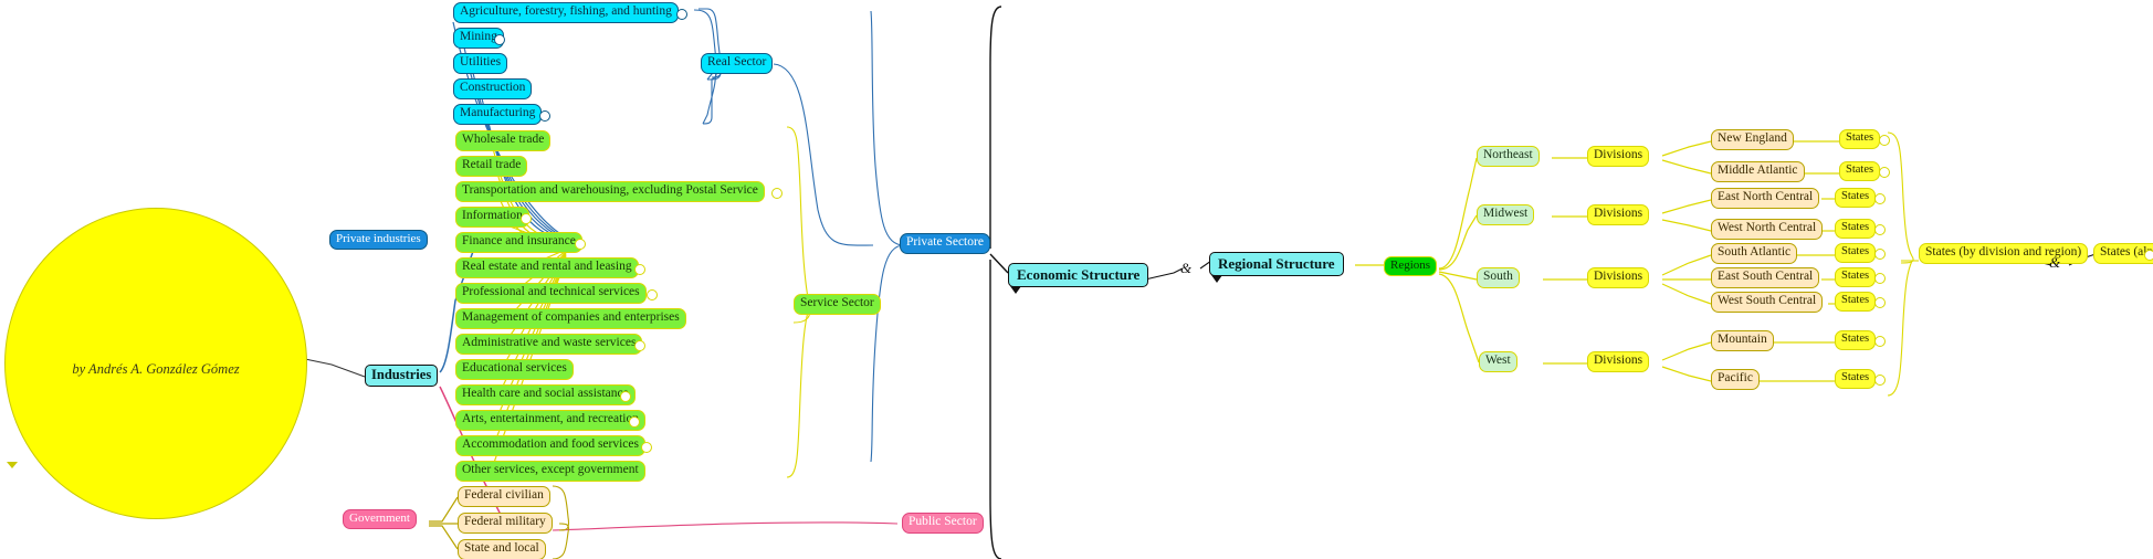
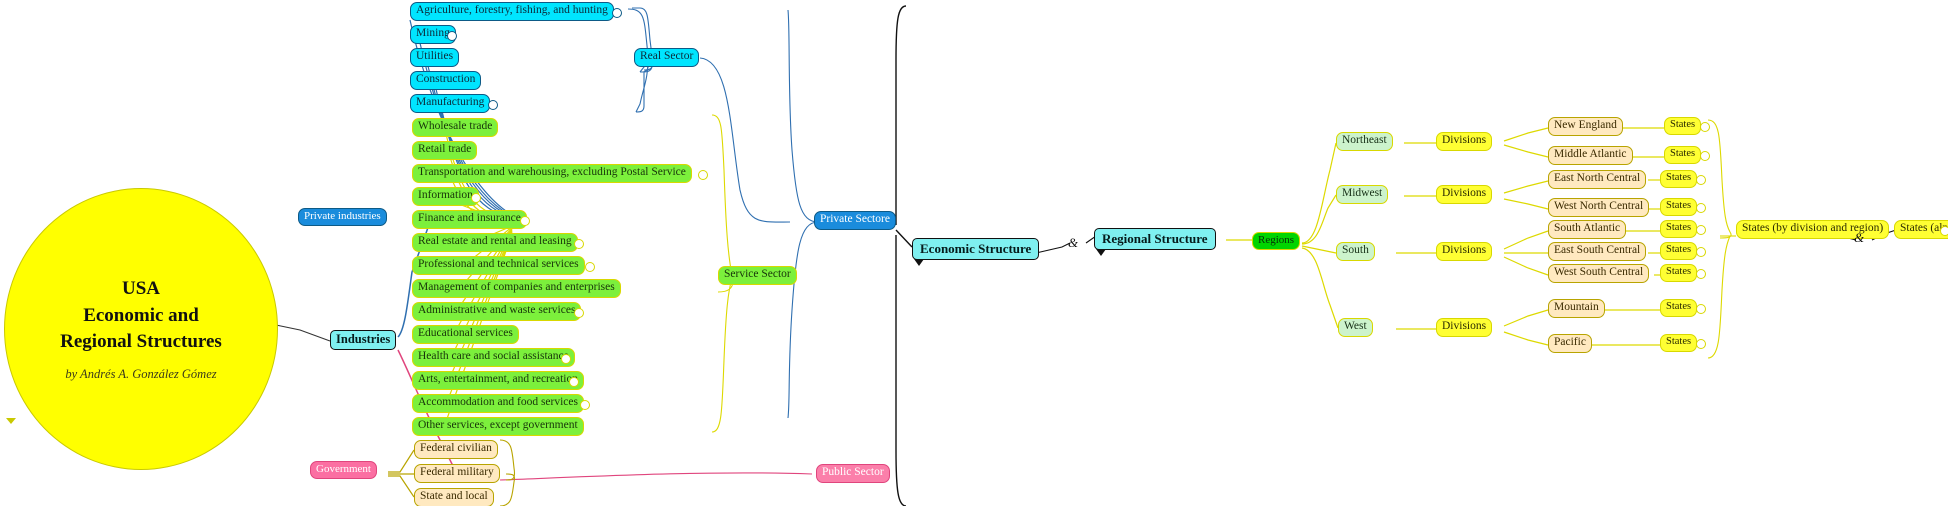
+ USA
+ Economic and
+ Regional Structures
  by Andrés A. González Gómez
  Industries
  Private industries
  Government
  Agriculture, forestry, fishing, and hunting
  Minin
  Utilities
  Construction
  Manufacturing
  Wholesale trade
  Retail trade
  Transportation and warehousing, excluding Postal Service
  Information
  Finance and insurance
  Real estate and rental and leasing
  Professional and technical services
  Management of companies and enterprises
  Administrative and waste services
  Educational services
  Health care and social assistan
  Arts, entertainment, and recreati
  Accommodation and food services
  Other services, except government
  Federal civilian
  Federal military
  State and local
  Real Sector
  Service Sector
  Private Sectore
  Public Sector
  Economic Structure
  &
  Regional Structure
  Regions
  Northeast
  Midwest
  South
  West
  Divisions
  Divisions
  Divisions
  Divisions
  New England
  Middle Atlantic
  East North Central
  West North Central
  South Atlantic
  East South Central
  West South Central
  Mountain
  Pacific
  States
  States
  States
  States
  States
  States
  States
  States
  States
  States (by division and region)
  &
